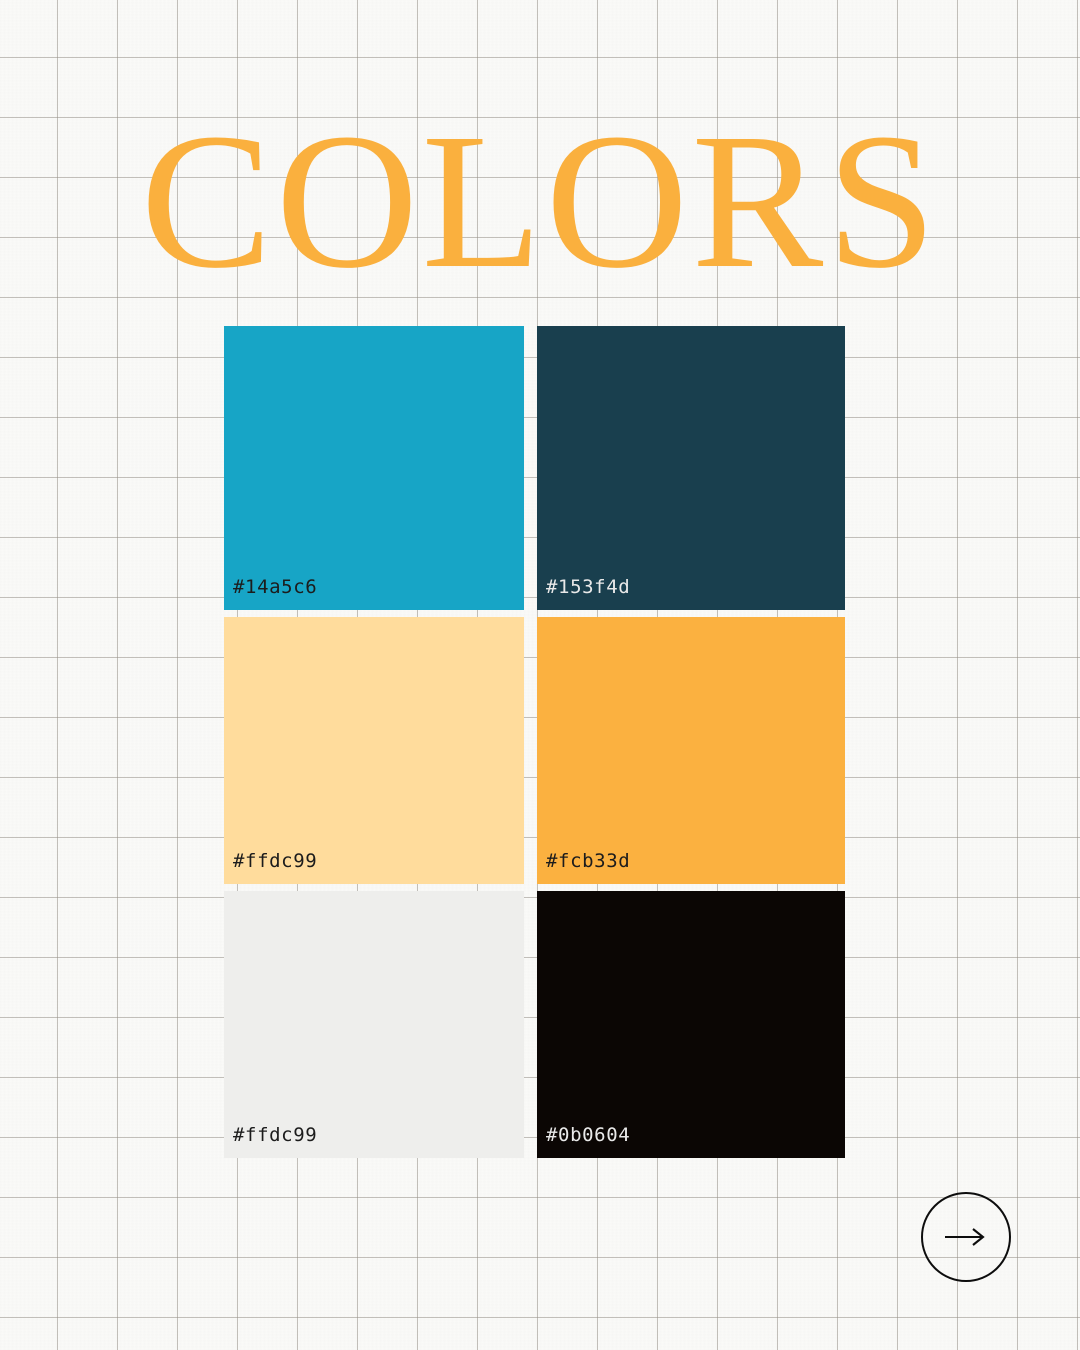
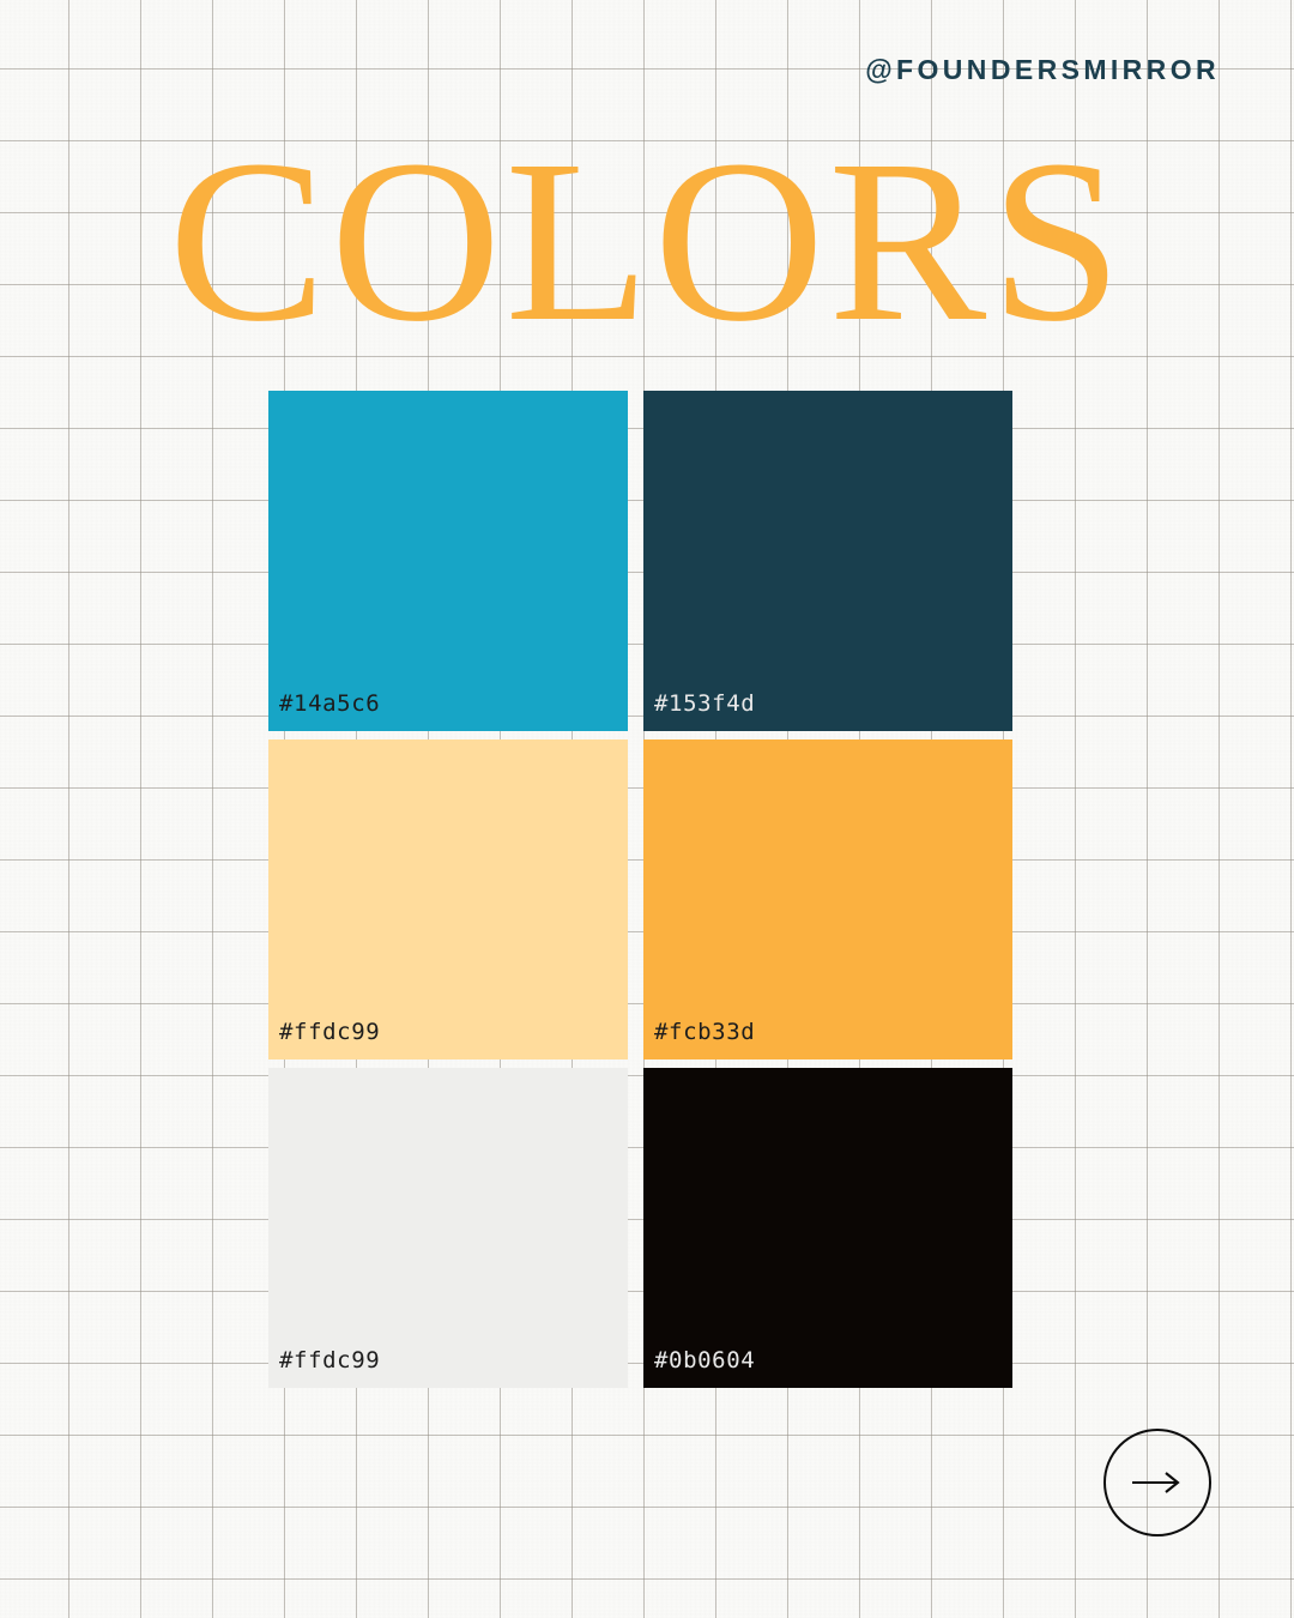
+ @FOUNDERSMIRROR
  COLORS
  #14a5c6
  #153f4d
  #ffdc99
  #fcb33d
  #ffdc99
  #0b0604
